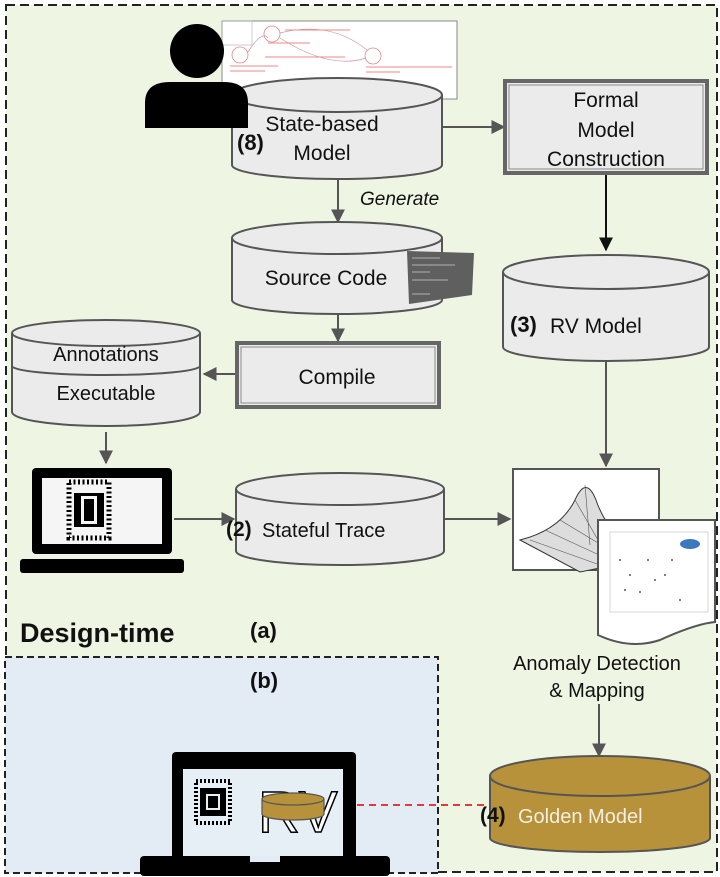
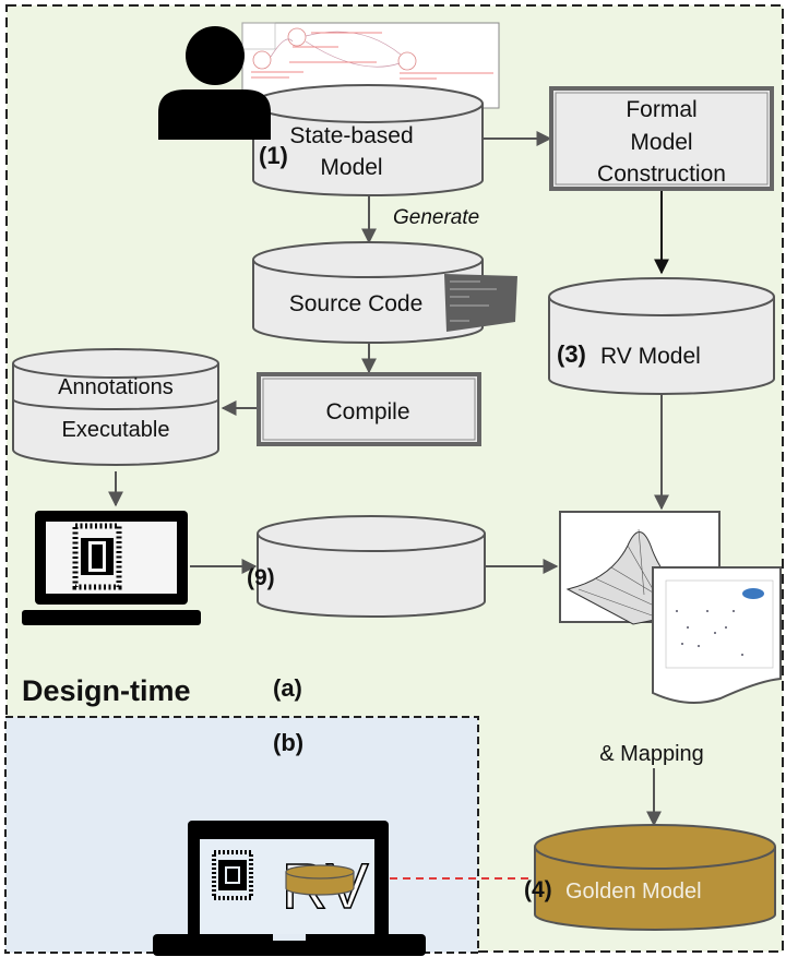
- (8)
+ (1)
  State-based
  Model
  Formal
  Model
  Construction
  Generate
  Source Code
  (3)
  RV Model
  Annotations
  Executable
  Compile
- (2)
+ (9)
- Stateful Trace
  Design-time
  (a)
  (b)
- Anomaly Detection
  & Mapping
  (4)
  Golden Model
